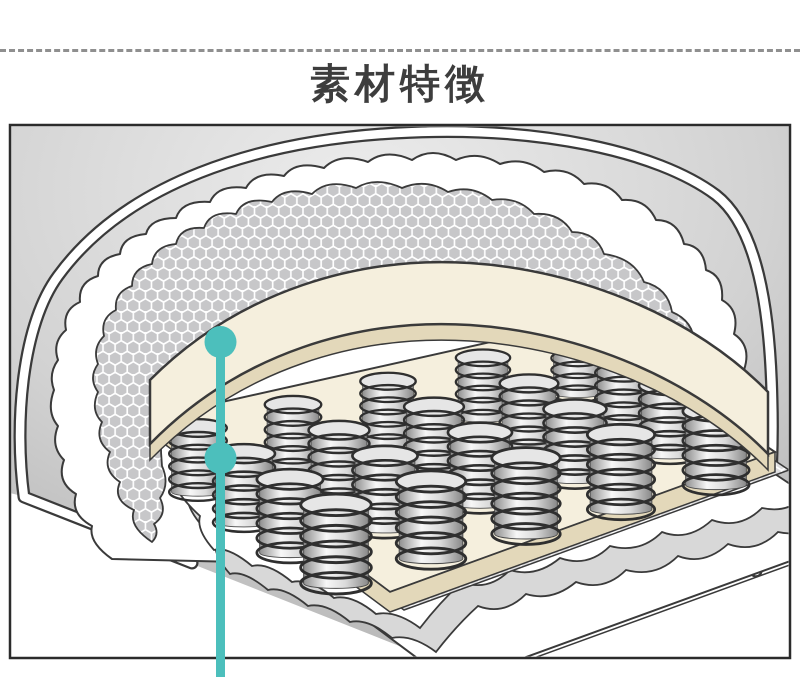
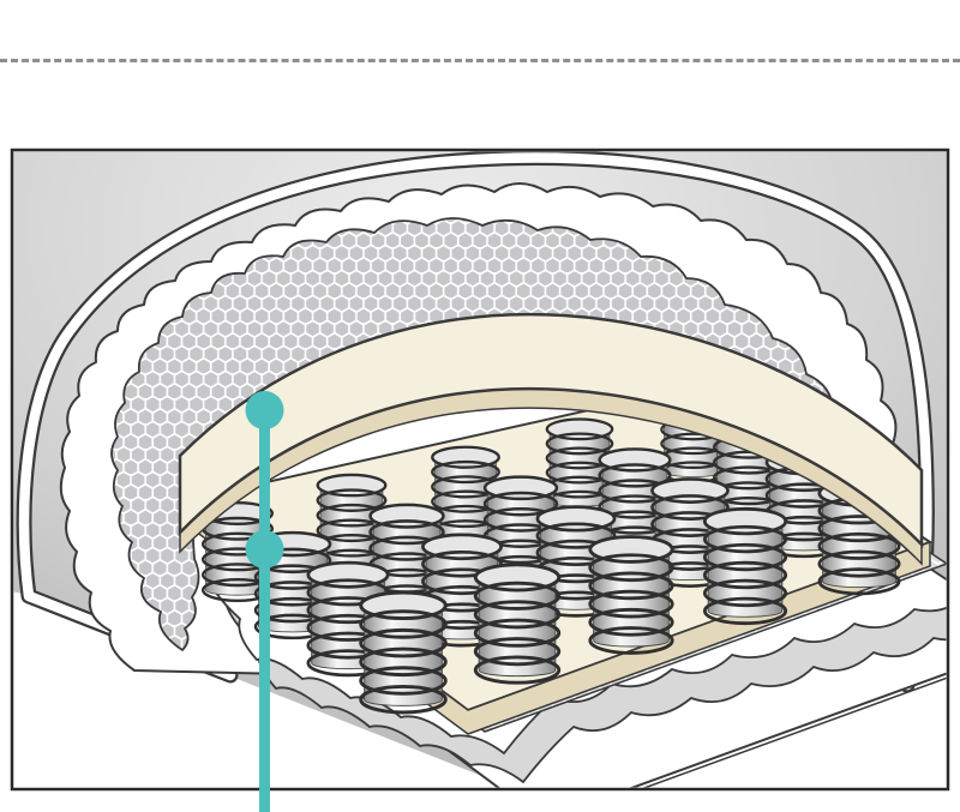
- 素材特徴
